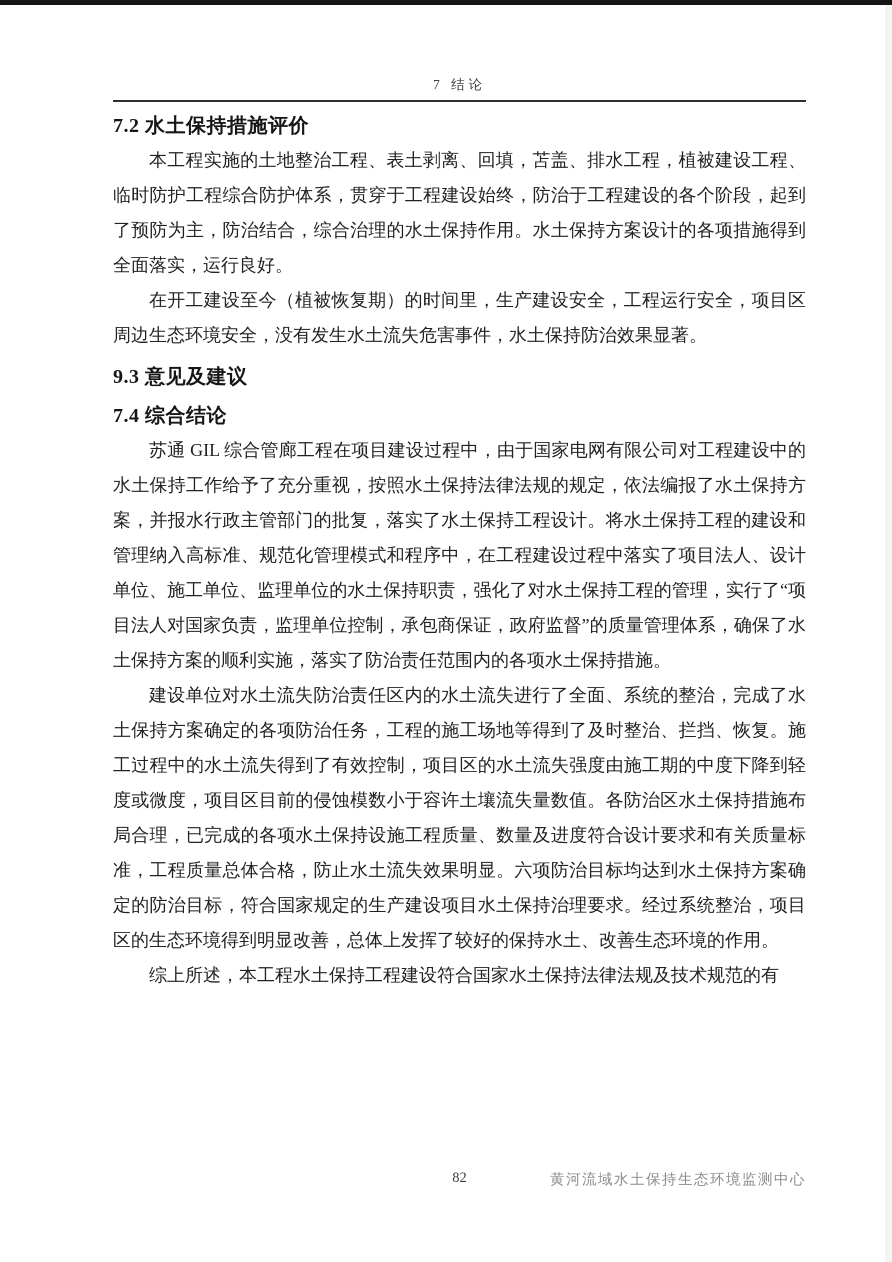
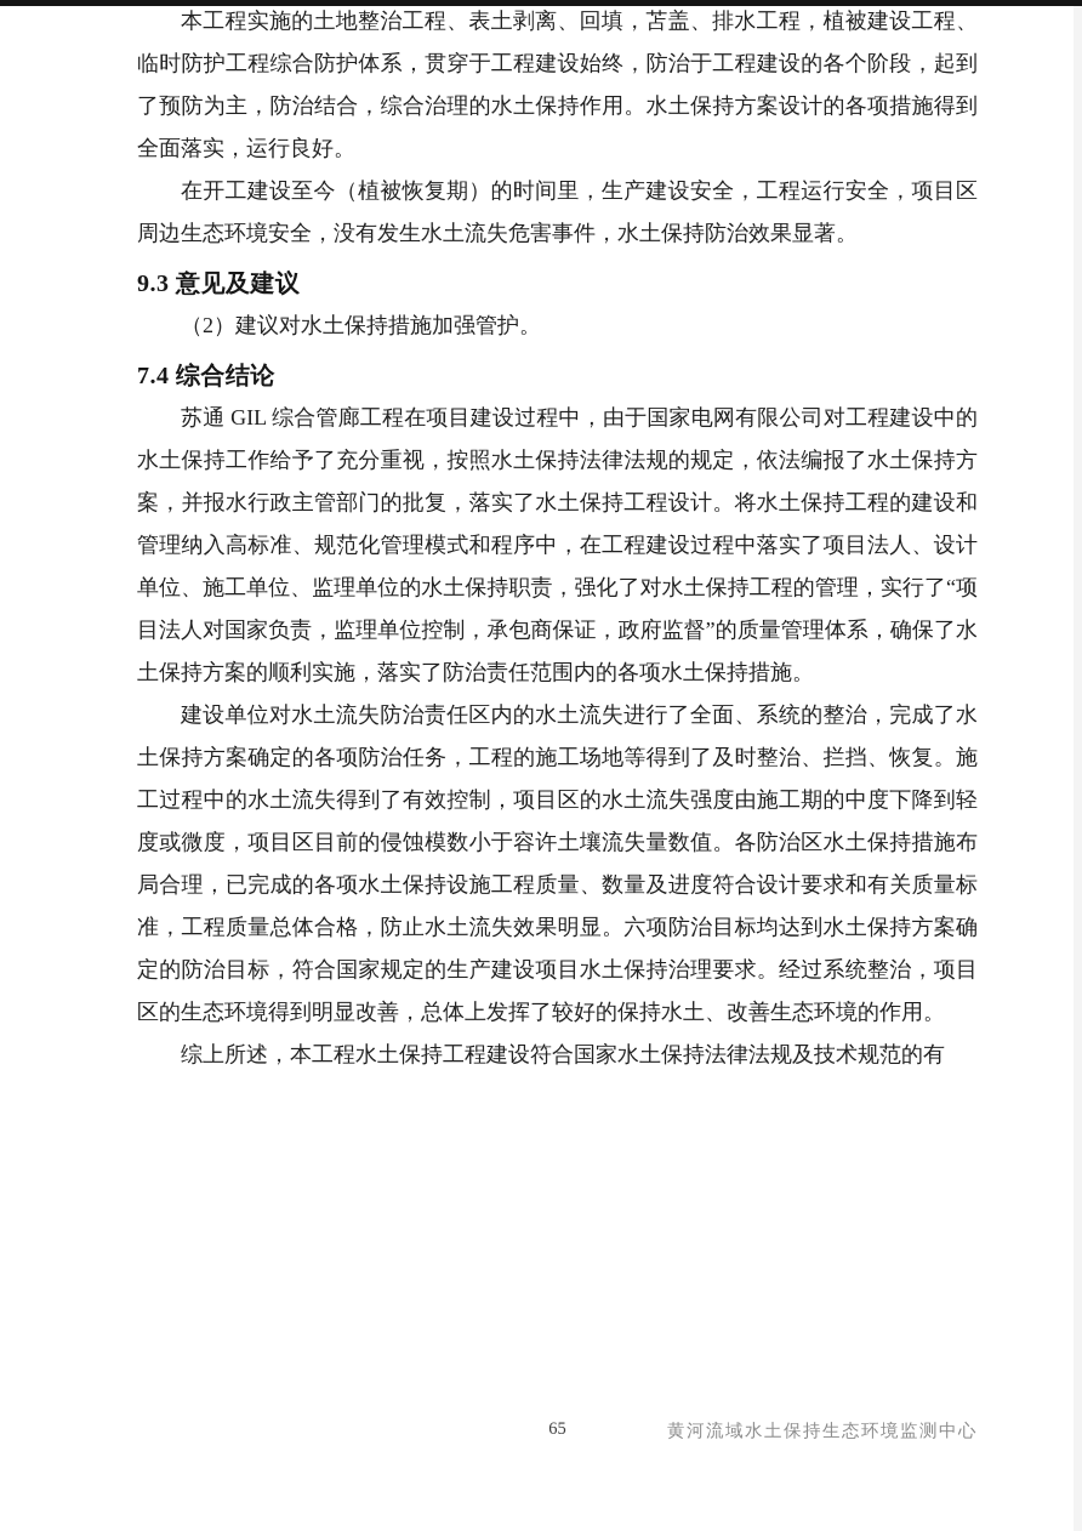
- 7 结论
- 7.2 水土保持措施评价
  本工程实施的土地整治工程、表土剥离、回填，苫盖、排水工程，植被建设工程、临时防护工程综合防护体系，贯穿于工程建设始终，防治于工程建设的各个阶段，起到了预防为主，防治结合，综合治理的水土保持作用。水土保持方案设计的各项措施得到全面落实，运行良好。
  在开工建设至今（植被恢复期）的时间里，生产建设安全，工程运行安全，项目区周边生态环境安全，没有发生水土流失危害事件，水土保持防治效果显著。
  9.3 意见及建议
+ （2）建议对水土保持措施加强管护。
  7.4 综合结论
  苏通 GIL 综合管廊工程在项目建设过程中，由于国家电网有限公司对工程建设中的水土保持工作给予了充分重视，按照水土保持法律法规的规定，依法编报了水土保持方案，并报水行政主管部门的批复，落实了水土保持工程设计。将水土保持工程的建设和管理纳入高标准、规范化管理模式和程序中，在工程建设过程中落实了项目法人、设计单位、施工单位、监理单位的水土保持职责，强化了对水土保持工程的管理，实行了“项目法人对国家负责，监理单位控制，承包商保证，政府监督”的质量管理体系，确保了水土保持方案的顺利实施，落实了防治责任范围内的各项水土保持措施。
  建设单位对水土流失防治责任区内的水土流失进行了全面、系统的整治，完成了水土保持方案确定的各项防治任务，工程的施工场地等得到了及时整治、拦挡、恢复。施工过程中的水土流失得到了有效控制，项目区的水土流失强度由施工期的中度下降到轻度或微度，项目区目前的侵蚀模数小于容许土壤流失量数值。各防治区水土保持措施布局合理，已完成的各项水土保持设施工程质量、数量及进度符合设计要求和有关质量标准，工程质量总体合格，防止水土流失效果明显。六项防治目标均达到水土保持方案确定的防治目标，符合国家规定的生产建设项目水土保持治理要求。经过系统整治，项目区的生态环境得到明显改善，总体上发挥了较好的保持水土、改善生态环境的作用。
  综上所述，本工程水土保持工程建设符合国家水土保持法律法规及技术规范的有
- 82
+ 65
  黄河流域水土保持生态环境监测中心
